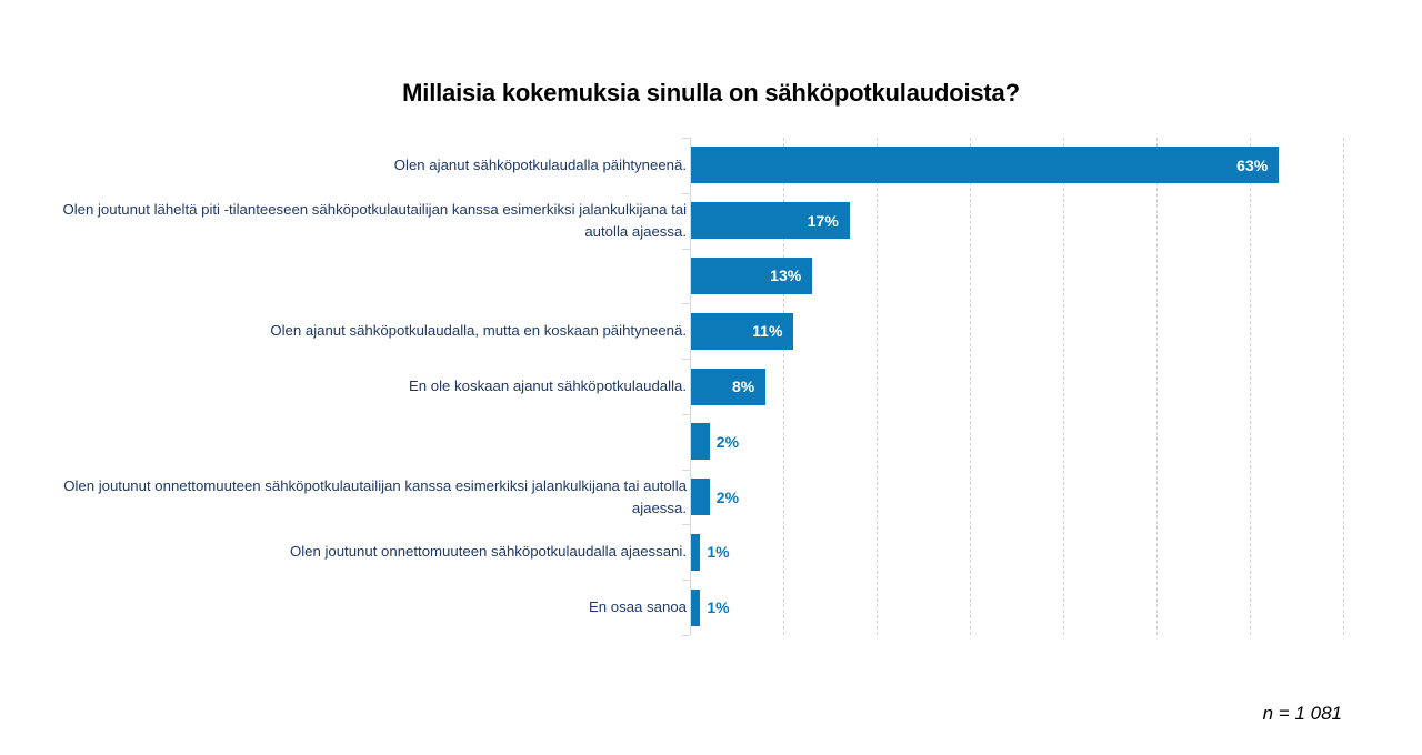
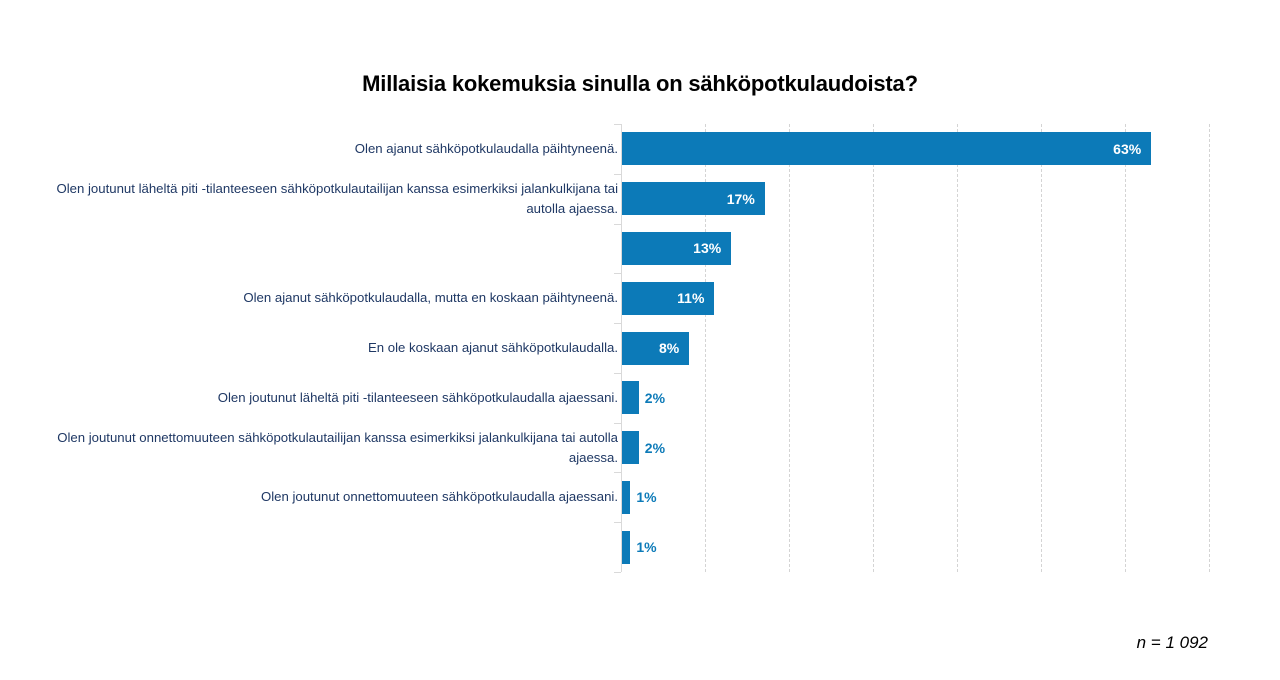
  Millaisia kokemuksia sinulla on sähköpotkulaudoista?
  Olen ajanut sähköpotkulaudalla päihtyneenä.
  Olen joutunut läheltä piti -tilanteeseen sähköpotkulautailijan kanssa esimerkiksi jalankulkijana tai autolla ajaessa.
  Olen ajanut sähköpotkulaudalla, mutta en koskaan päihtyneenä.
  En ole koskaan ajanut sähköpotkulaudalla.
+ Olen joutunut läheltä piti -tilanteeseen sähköpotkulaudalla ajaessani.
  Olen joutunut onnettomuuteen sähköpotkulautailijan kanssa esimerkiksi jalankulkijana tai autolla ajaessa.
  Olen joutunut onnettomuuteen sähköpotkulaudalla ajaessani.
- En osaa sanoa
  63%
  17%
  13%
  11%
  8%
  2%
  2%
  1%
  1%
- n = 1 081
+ n = 1 092
